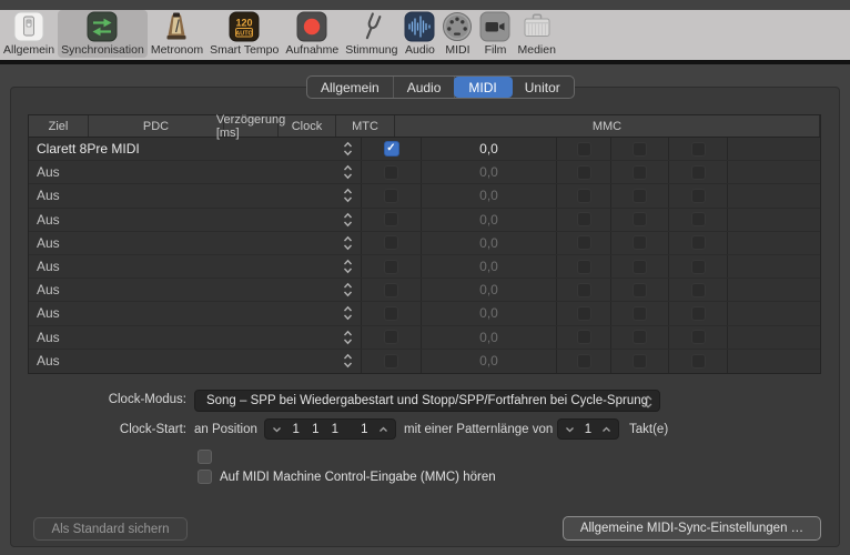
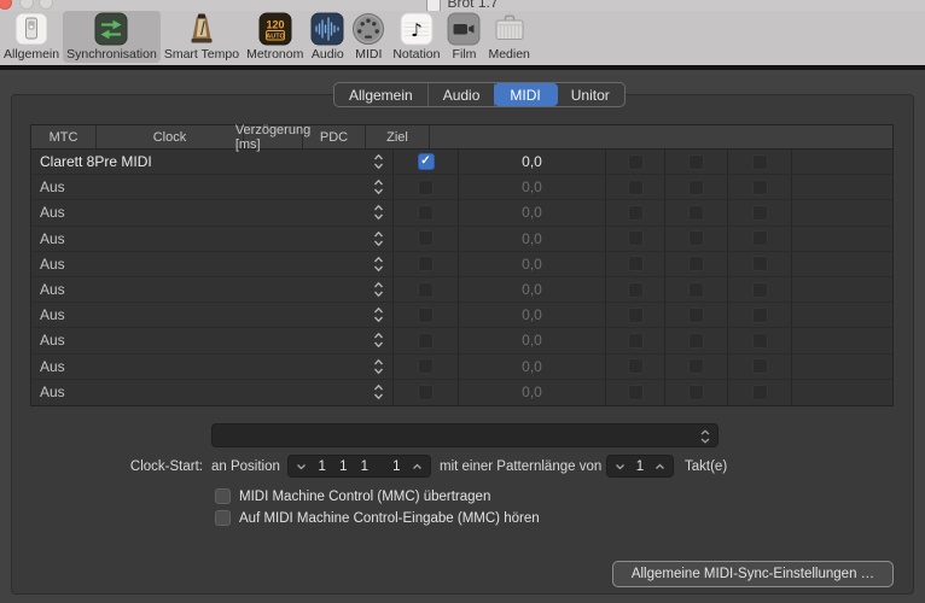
+ Brot 1.7
  Allgemein
  Synchronisation
- Metronom
+ Smart Tempo
  120
- Smart Tempo
+ Metronom
- Aufnahme
- Stimmung
  Audio
  MIDI
+ ♪
+ Notation
  Film
  Medien
  Allgemein
  Audio
  MIDI
  Unitor
- Ziel
+ MTC
- PDC
+ Clock
  Verzögerun [ms]
- Clock
+ PDC
- MTC
+ Ziel
- MMC
  Clarett 8Pre MIDI
  0,0
  Aus
  0,0
  Aus
  0,0
  Aus
  0,0
  Aus
  0,0
  Aus
  0,0
  Aus
  0,0
  Aus
  0,0
  Aus
  0,0
  Aus
  0,0
- Clock-Modus:
- Song – SPP bei Wiedergabestart und Stopp/SPP/Fortfahren bei Cycle-Sprung
  Clock-Start:
  an Position
  1 1 1
  1
  mit einer Patternlänge von
  1
  Takt(e)
+ MIDI Machine Control (MMC) übertragen
  Auf MIDI Machine Control-Eingabe (MMC) hören
- Als Standard sichern
  Allgemeine MIDI-Sync-Einstellungen …
